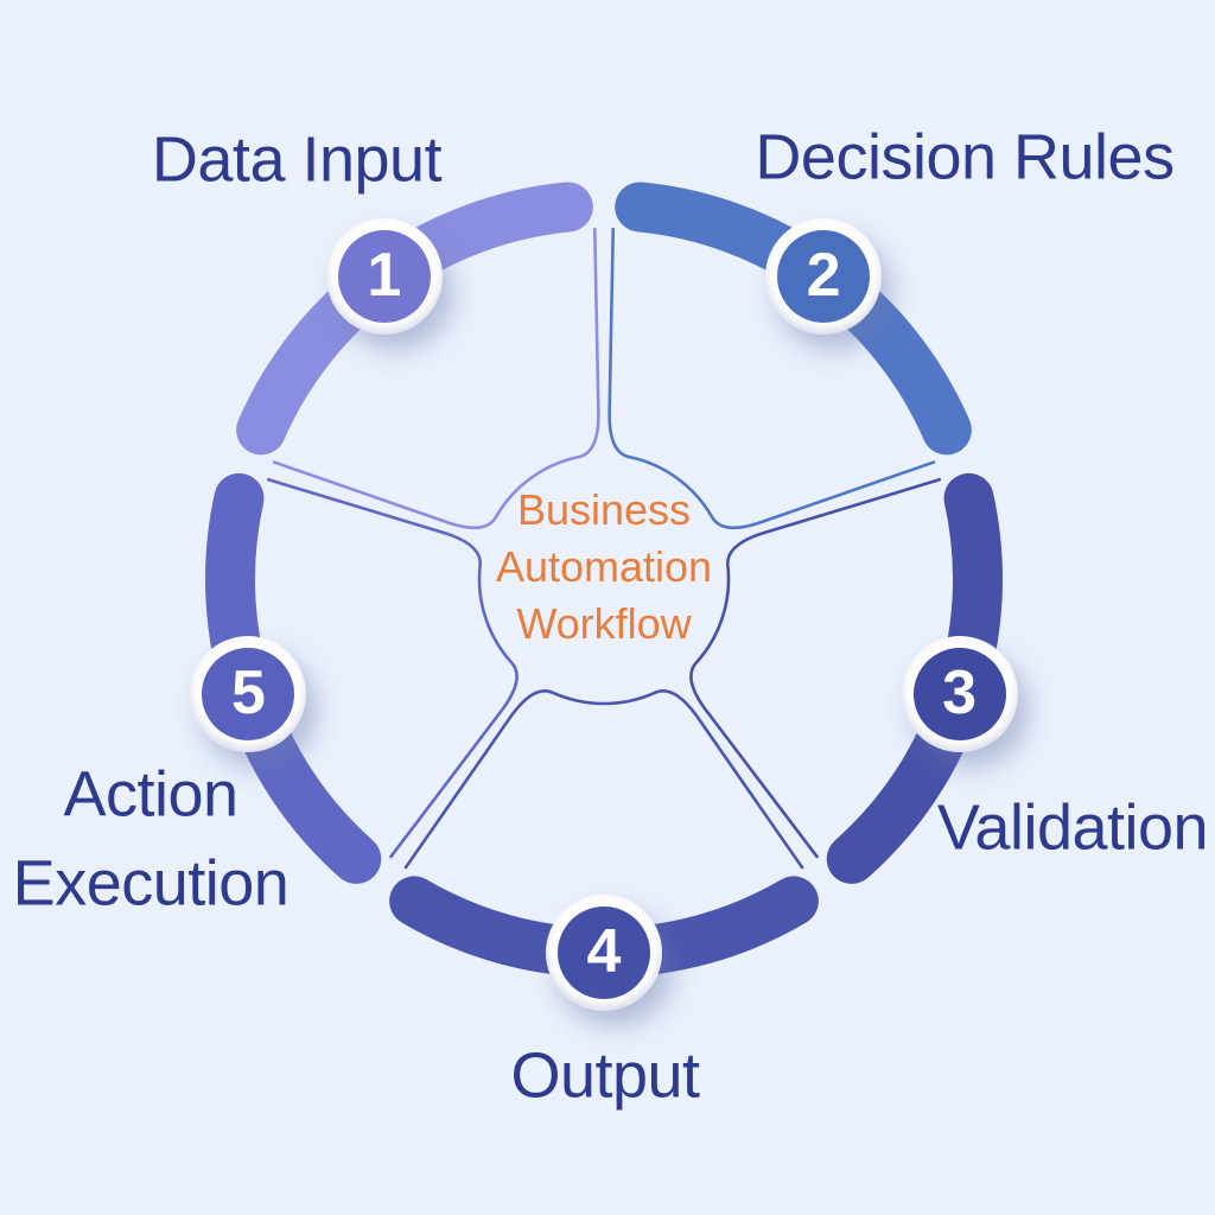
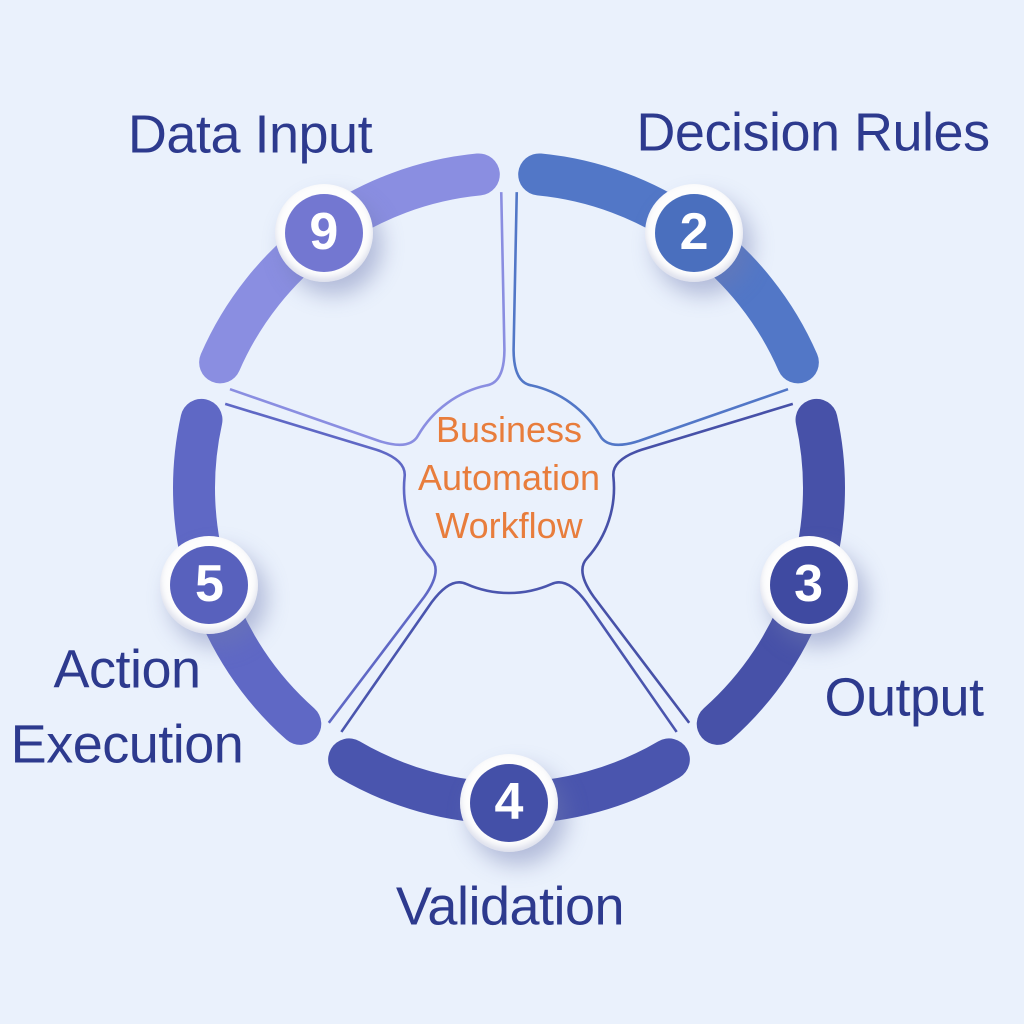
  Business
  Automation
  Workflow
- 1
+ 9
  Data Input
  2
  Decision Rules
  3
- Validation
+ Output
  4
- Output
+ Validation
  5
  Action Execution
